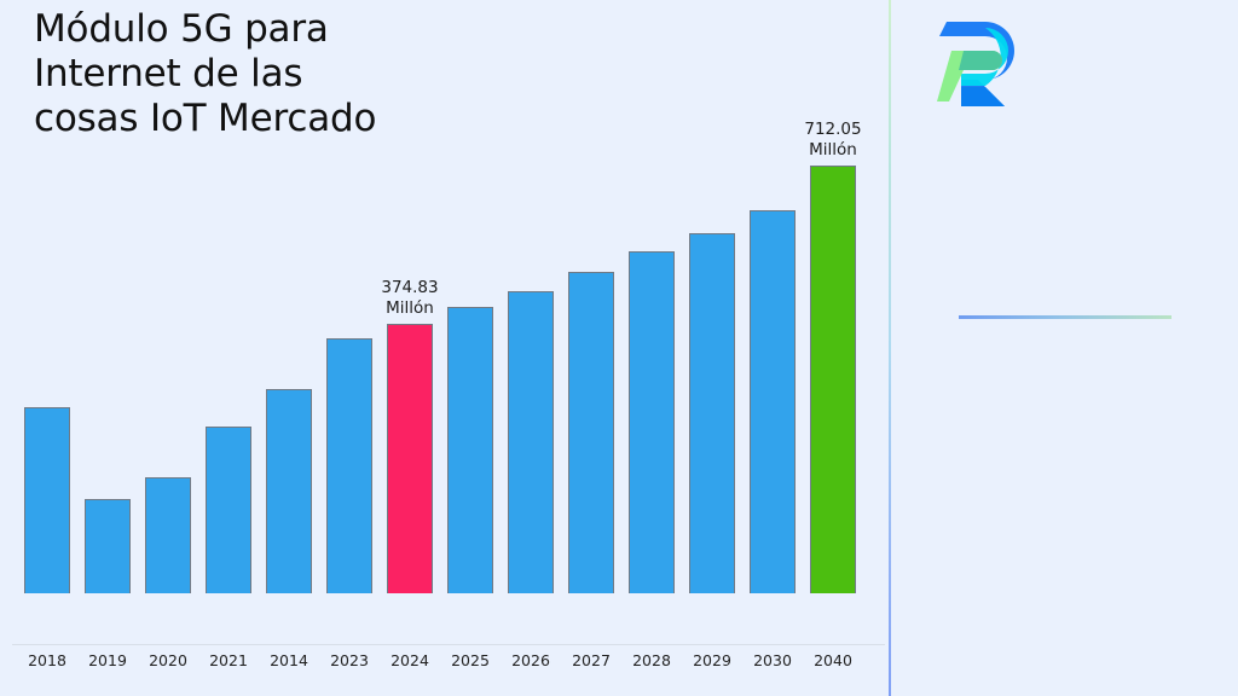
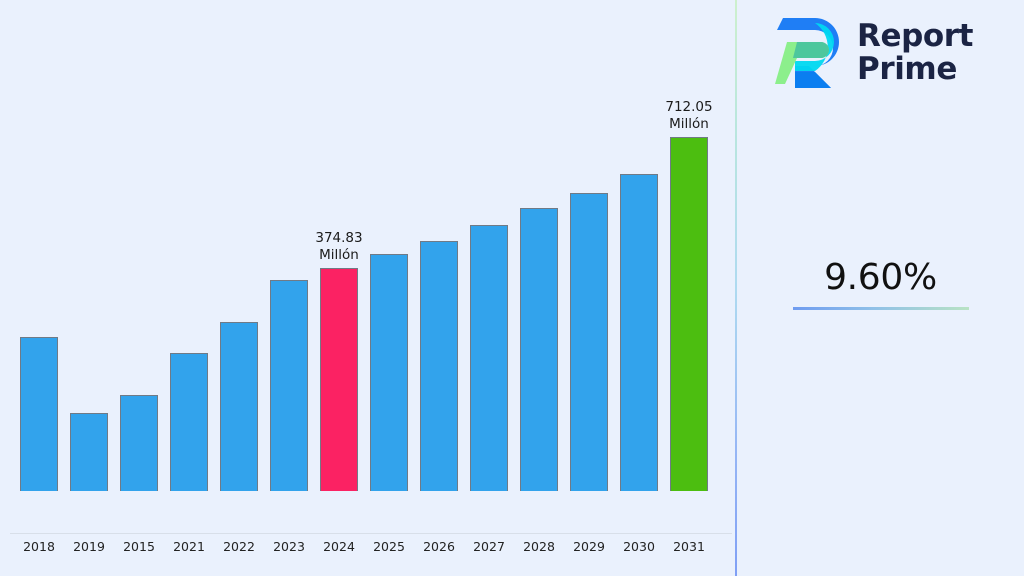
- Módulo 5G para
- Internet de las
- cosas IoT Mercado
  374.83
  Millón
  712.05
  Millón
  2018
  2019
- 2020
+ 2015
  2021
- 2014
+ 2022
  2023
  2024
  2025
  2026
  2027
  2028
  2029
  2030
- 2040
+ 2031
+ Report
+ Prime
+ 9.60%
